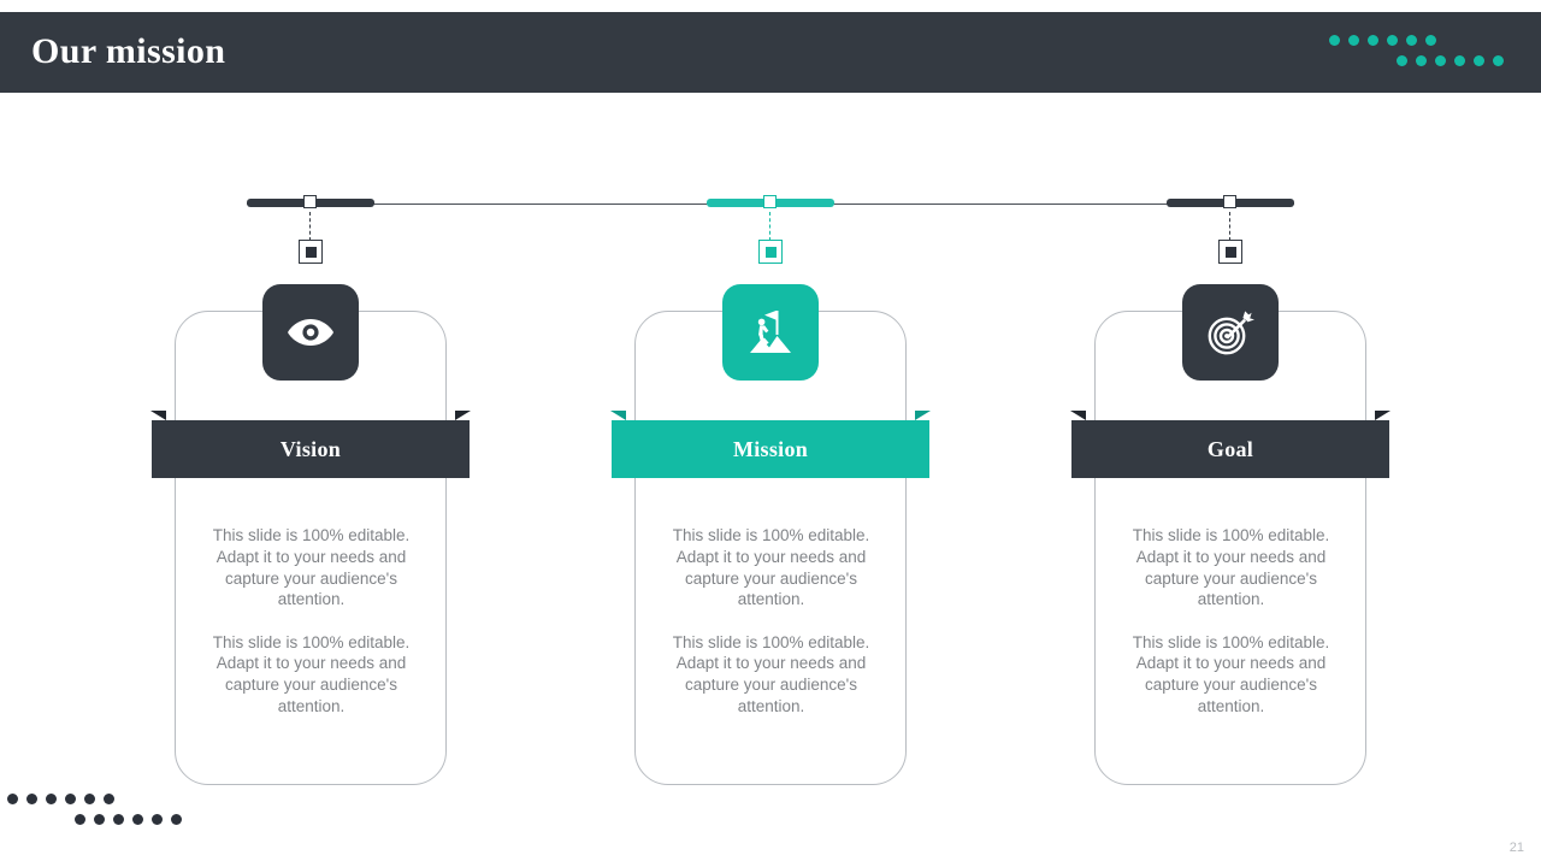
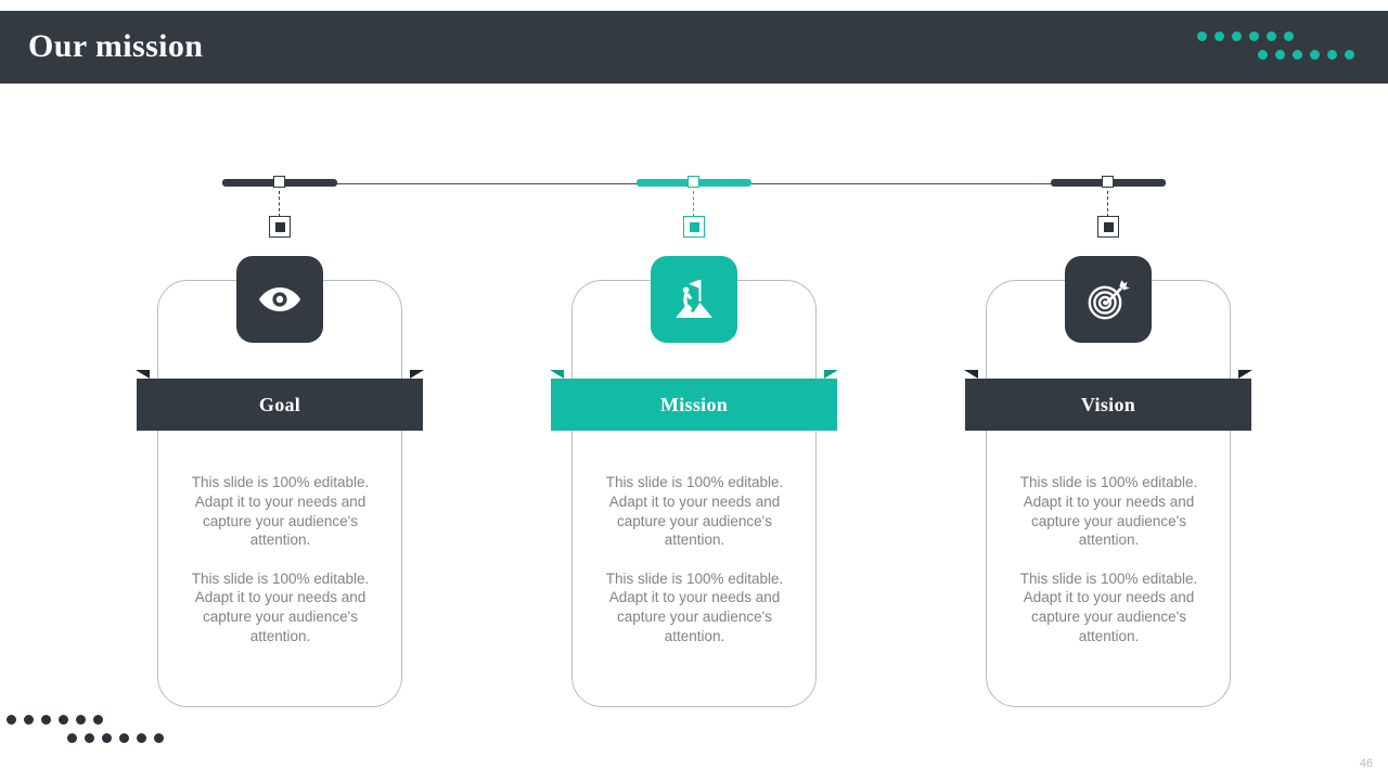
  Our mission
- Vision
+ Goal
  This slide is 100% editable. Adapt it to your needs and capture your audience's attention.
  This slide is 100% editable. Adapt it to your needs and capture your audience's attention.
  Mission
  This slide is 100% editable. Adapt it to your needs and capture your audience's attention.
  This slide is 100% editable. Adapt it to your needs and capture your audience's attention.
- Goal
+ Vision
  This slide is 100% editable. Adapt it to your needs and capture your audience's attention.
  This slide is 100% editable. Adapt it to your needs and capture your audience's attention.
- 21
+ 46
